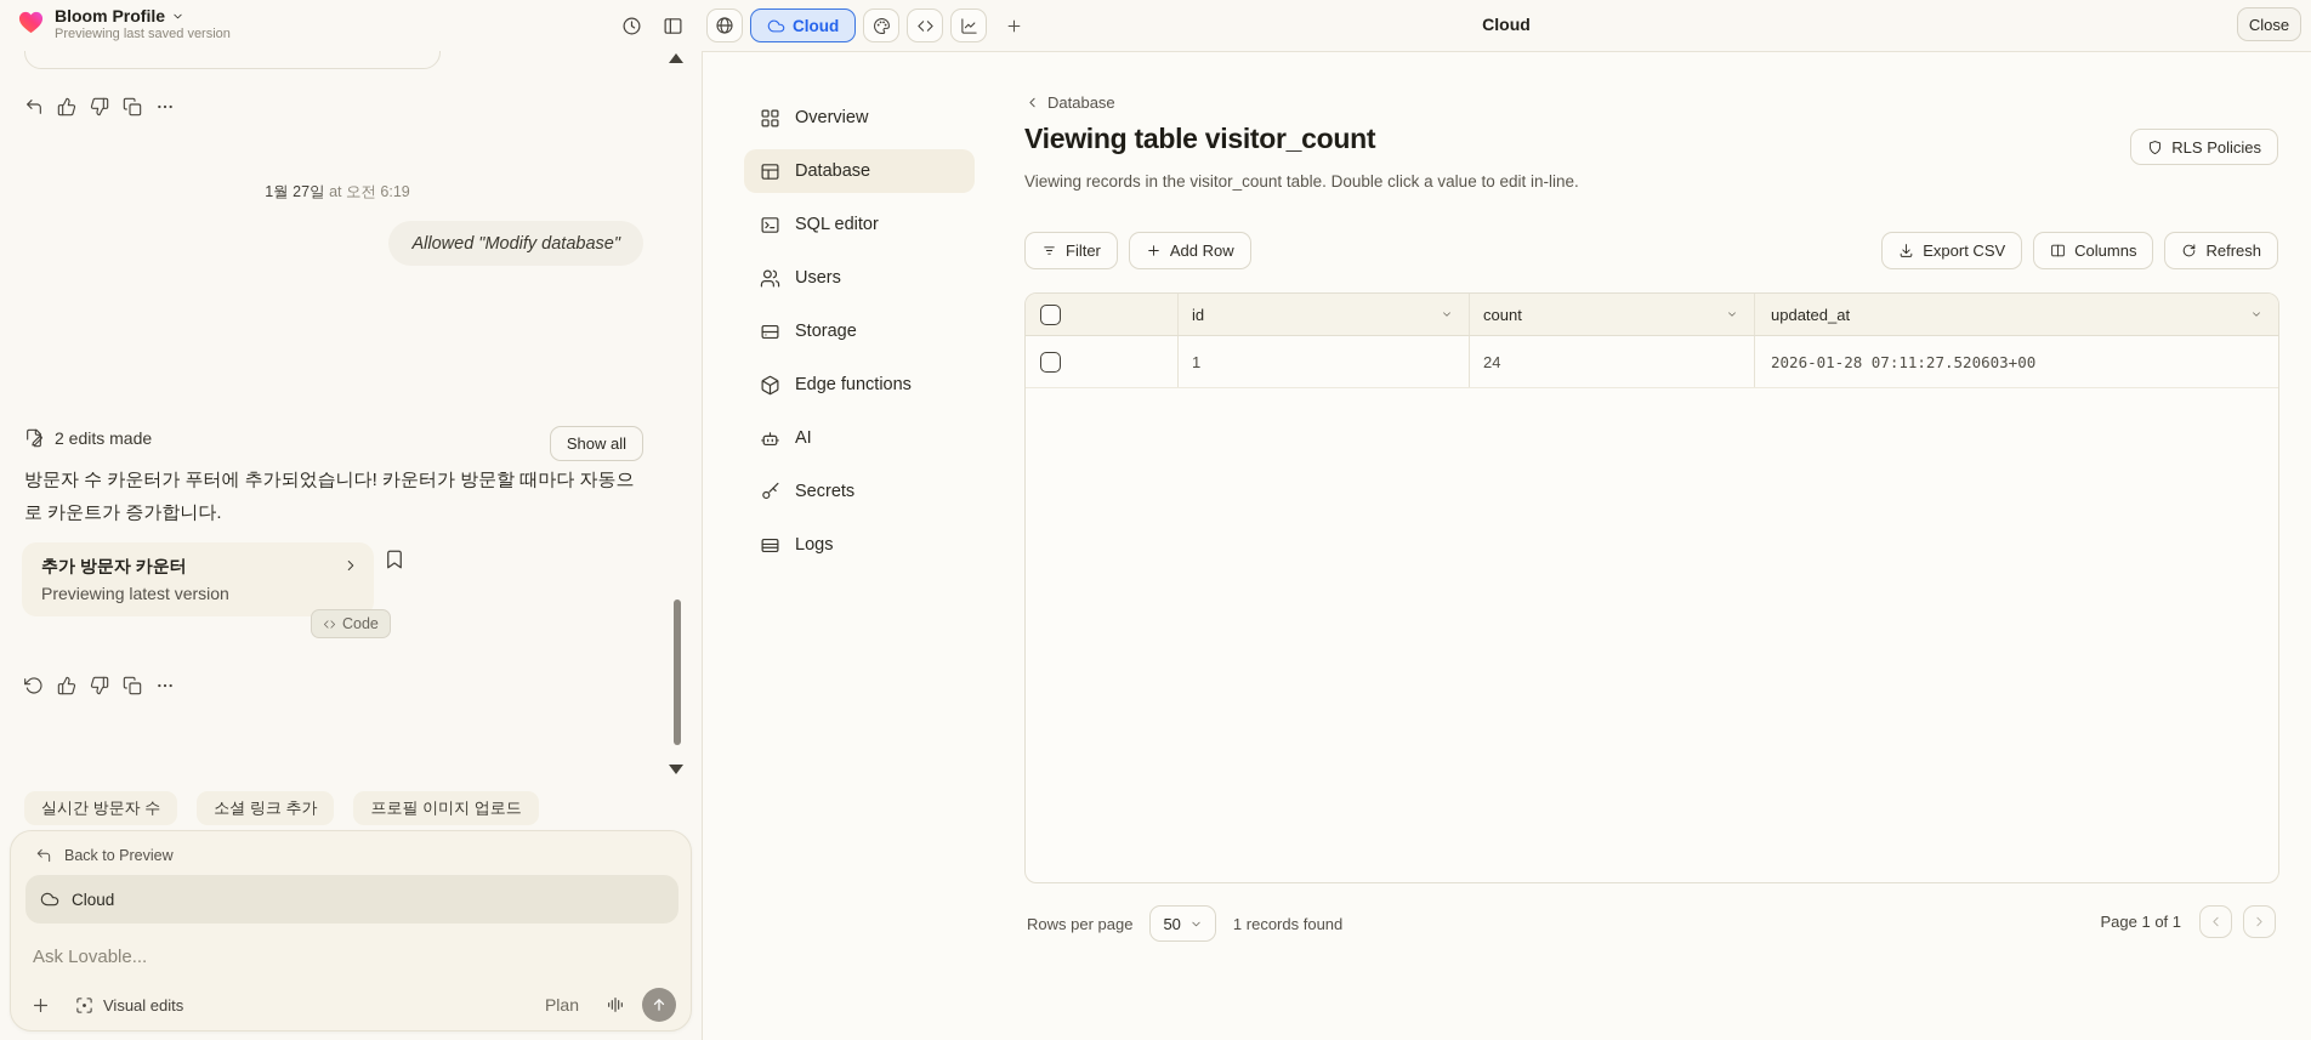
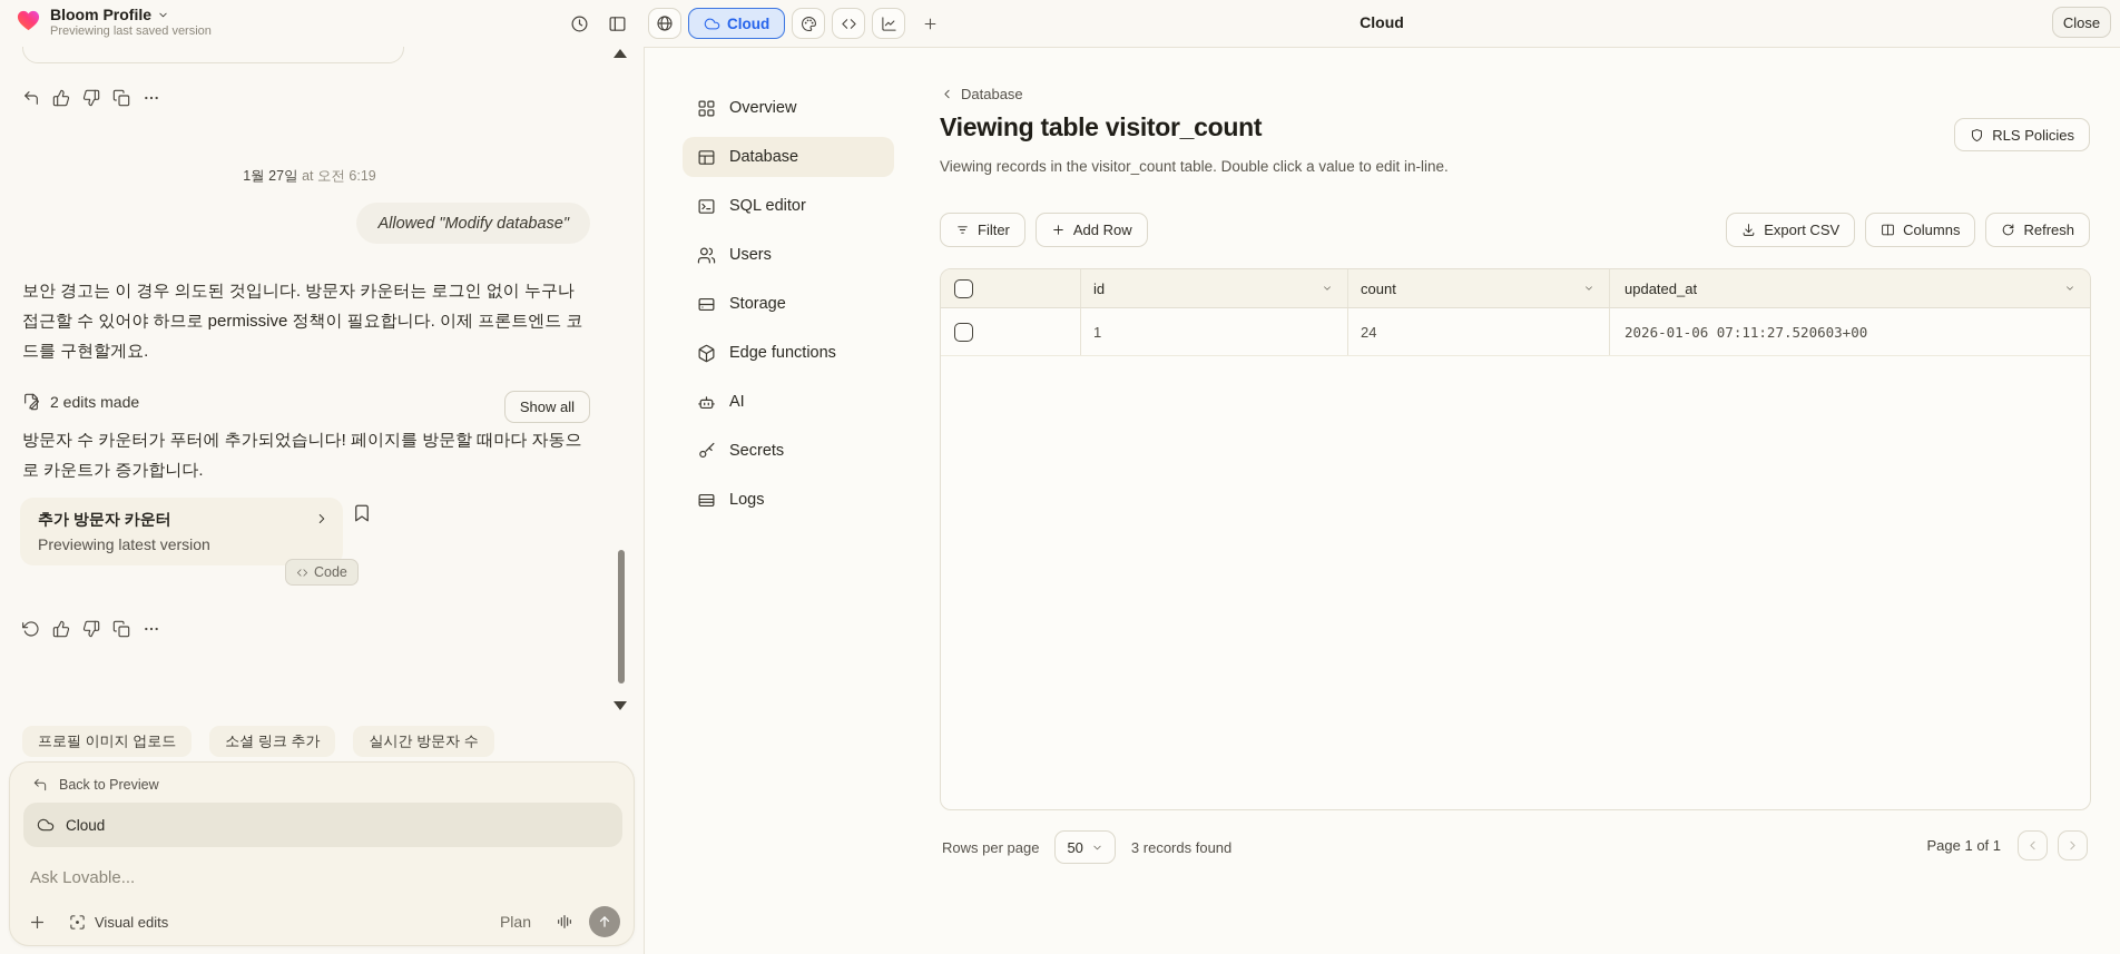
  Bloom Profile
  Previewing last saved version
  Cloud
  Cloud
  Close
  1월 27일 at 오전 6:19
  Allowed "Modify database"
+ 보안 경고는 이 경우 의도된 것입니다. 방문자 카운터는 로그인 없이 누구나 접근할 수 있어야 하므로 permissive 정책이 필요합니다. 이제 프론트엔드 코드를 구현할게요.
  2 edits made
  Show all
- 방문자 수 카운터가 푸터에 추가되었습니다! 카운터가 방문할 때마다 자동으로 카운트가 증가합니다.
+ 방문자 수 카운터가 푸터에 추가되었습니다! 페이지를 방문할 때마다 자동으로 카운트가 증가합니다.
  추가 방문자 카운터
  Previewing latest version
  Code
- 실시간 방문자 수
+ 프로필 이미지 업로드
  소셜 링크 추가
- 프로필 이미지 업로드
+ 실시간 방문자 수
  Back to Preview
  Cloud
  Ask Lovable...
  Visual edits
  Plan
  Overview
  Database
  SQL editor
  Users
  Storage
  Edge functions
  AI
  Secrets
  Logs
  Database
  Viewing table visitor_count
  RLS Policies
  Viewing records in the visitor_count table. Double click a value to edit in-line.
  Filter
  Add Row
  Export CSV
  Columns
  Refresh
  id
  count
  updated_at
  1
  24
- 2026-01-28 07:11:27.520603+00
+ 2026-01-06 07:11:27.520603+00
  Rows per page
  50
- 1 records found
+ 3 records found
  Page 1 of 1
